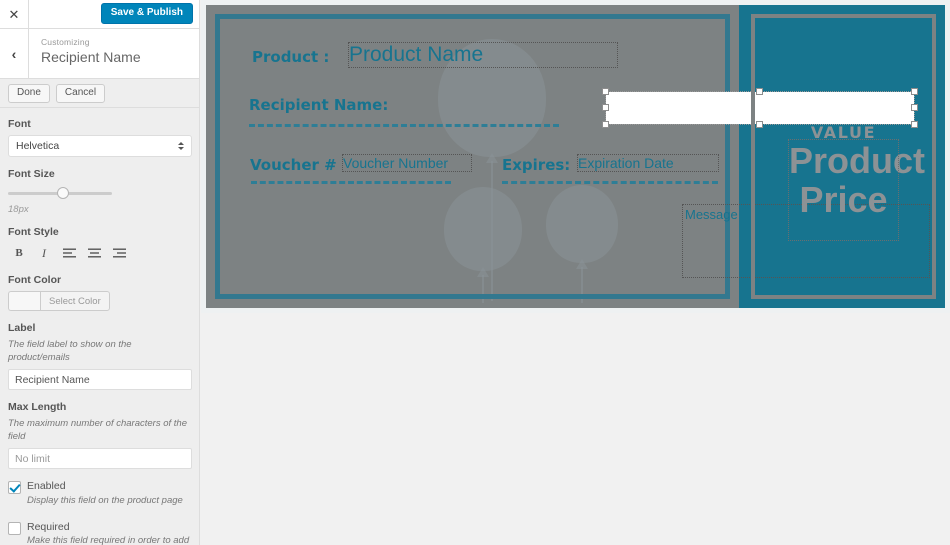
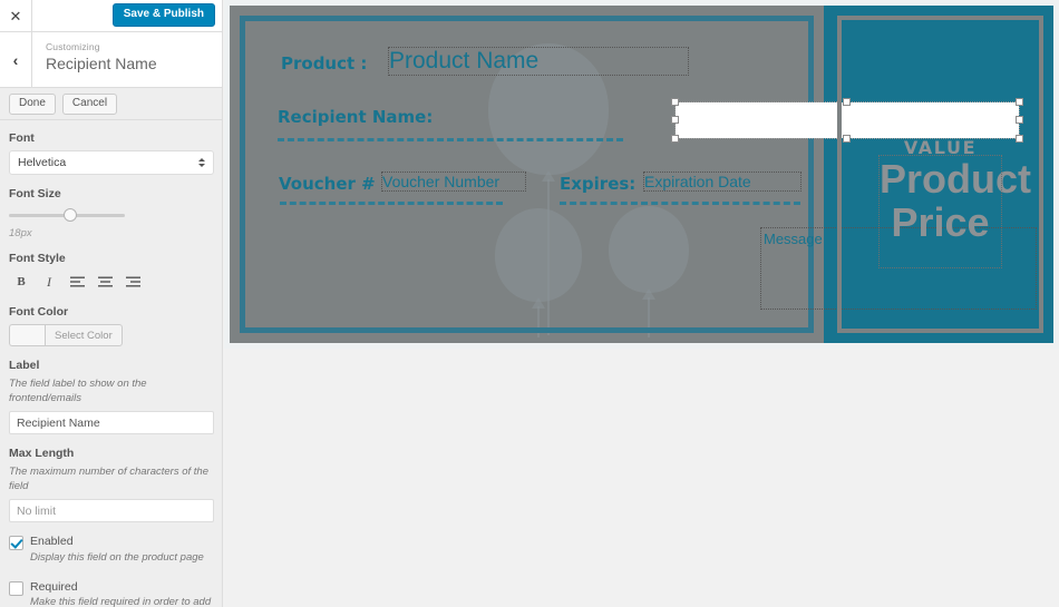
  ✕
  Save & Publish
  ‹
  Customizing
  Recipient Name
  Done
  Cancel
  Font
  Helvetica
  Font Size
  18px
  Font Style
  B
  I
  Font Color
  Select Color
  Label
- The field label to show on the product/emails
+ The field label to show on the frontend/emails
  Recipient Name
  Max Length
  The maximum number of characters of the field
  No limit
  Enabled
  Display this field on the product page
  Required
  Product :
  Product Name
  Recipient Name:
  Voucher #
  Voucher Number
  Expires:
  Expiration Date
  Message
  VALUE
  Product
  Price
